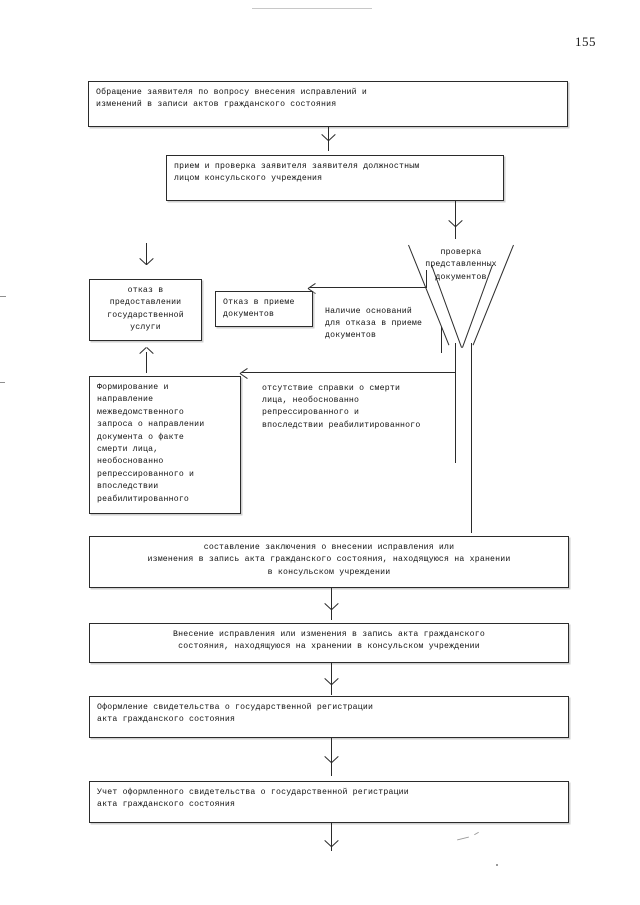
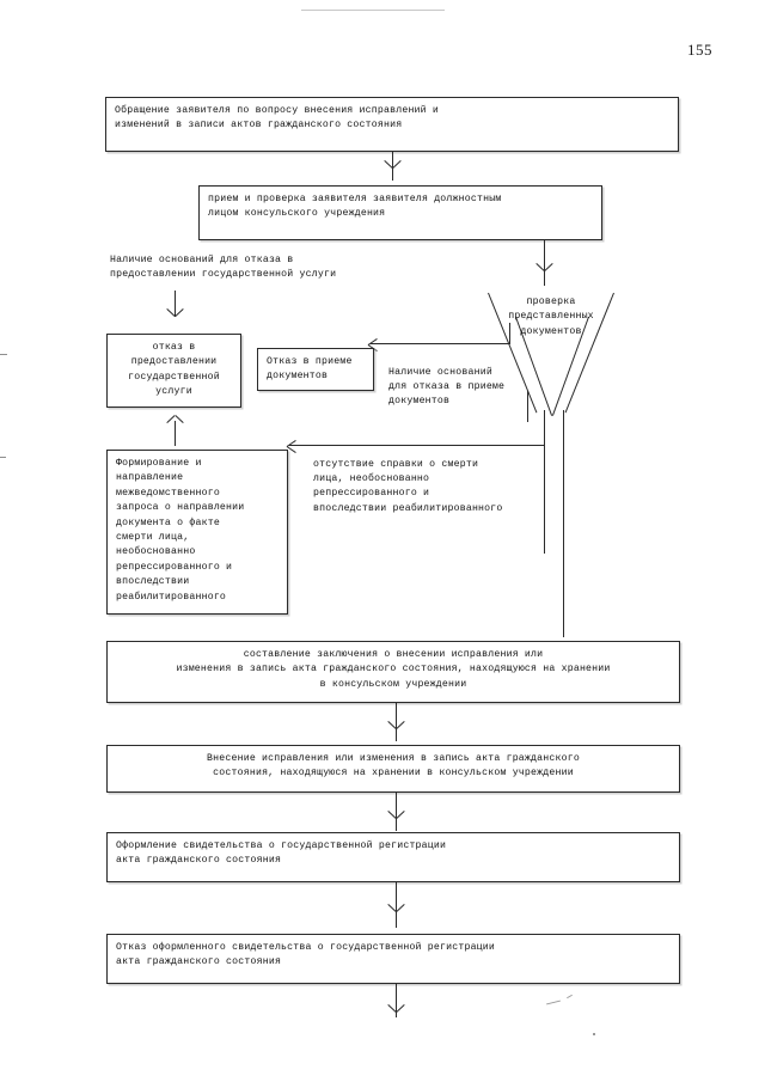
  155
  Обращение заявителя по вопросу внесения исправлений и
  изменений в записи актов гражданского состояния
  прием и проверка заявителя заявителя должностным
  лицом консульского учреждения
+ Наличие оснований для отказа в
+ предоставлении государственной услуги
  проверка
  представленных
  документов
  отказ в
  предоставлении
  государственной
  услуги
  Отказ в приеме
  документов
  Наличие оснований
  для отказа в приеме
  документов
  Формирование и
  направление
  межведомственного
  запроса о направлении
  документа о факте
  смерти лица,
  необоснованно
  репрессированного и
  впоследствии
  реабилитированного
  отсутствие справки о смерти
  лица, необоснованно
  репрессированного и
  впоследствии реабилитированного
  составление заключения о внесении исправления или
  изменения в запись акта гражданского состояния, находящуюся на хранении
  в консульском учреждении
  Внесение исправления или изменения в запись акта гражданского
  состояния, находящуюся на хранении в консульском учреждении
  Оформление свидетельства о государственной регистрации
  акта гражданского состояния
- Учет оформленного свидетельства о государственной регистрации
+ Отказ оформленного свидетельства о государственной регистрации
  акта гражданского состояния
